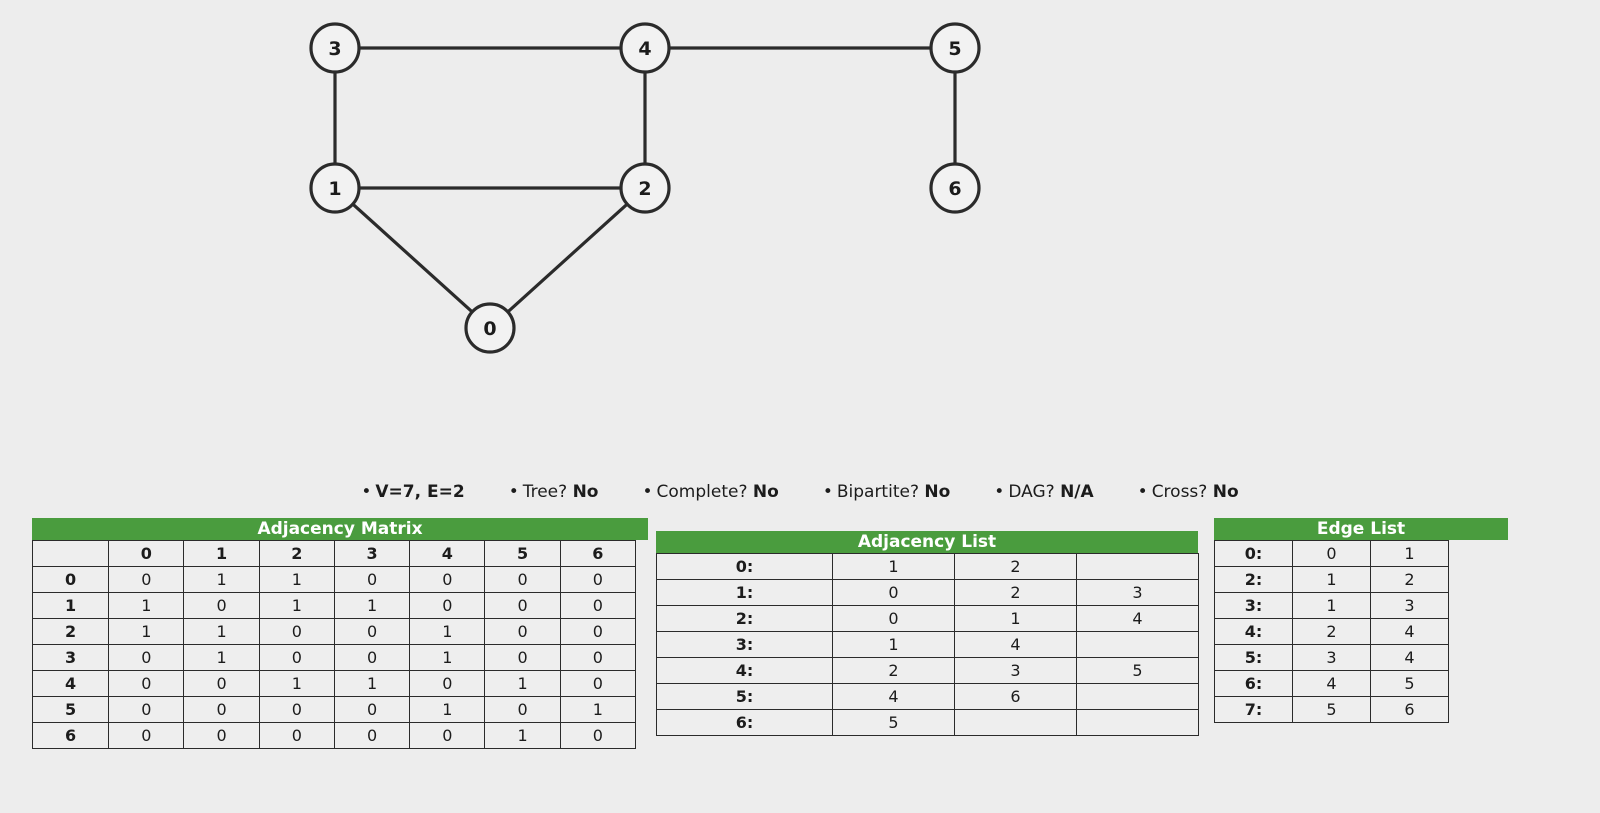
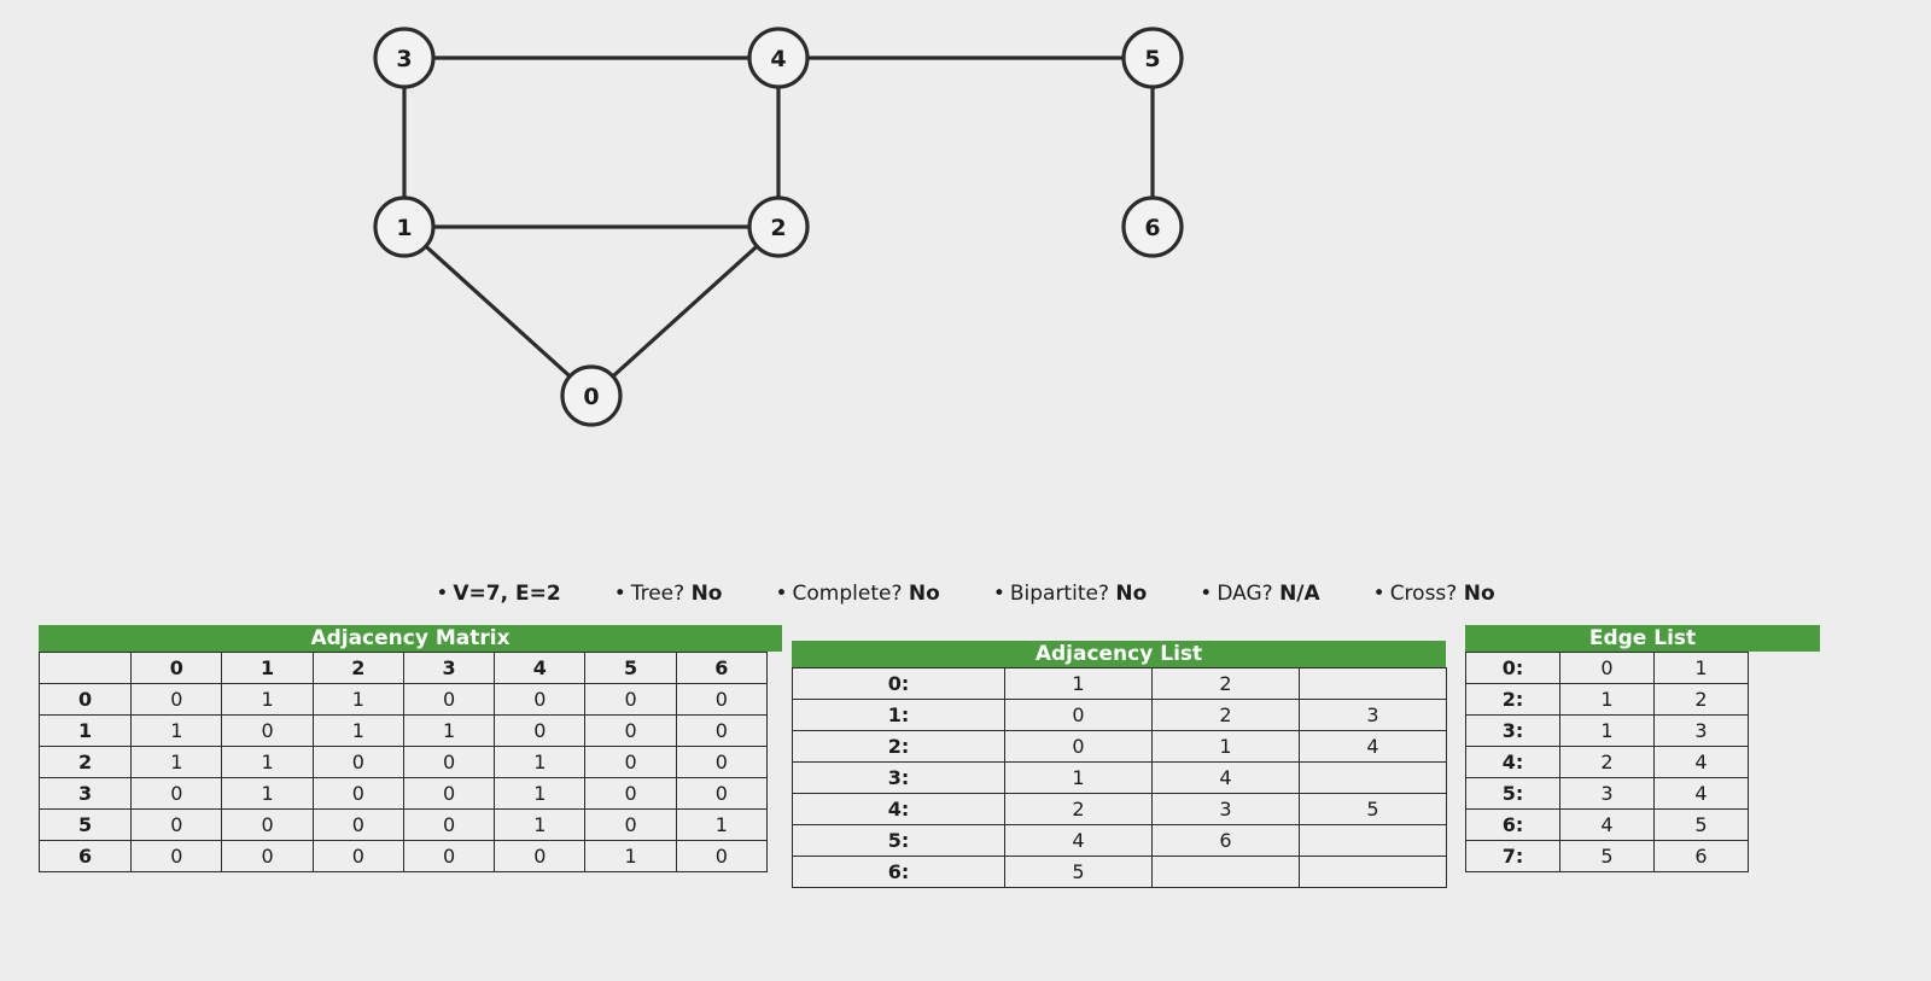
  0
  1
  2
  3
  4
  5
  6
  • V=7, E=2
  • Tree? No
  • Complete? No
  • Bipartite? No
  • DAG? N/A
  • Cross? No
  Adjacency Matrix
  	0	1	2	3	4	5	6
  0	0	1	1	0	0	0	0
  1	1	0	1	1	0	0	0
  2	1	1	0	0	1	0	0
  3	0	1	0	0	1	0	0
- 4	0	0	1	1	0	1	0
  5	0	0	0	0	1	0	1
  6	0	0	0	0	0	1	0
  Adjacency List
  0:	1	2
  1:	0	2	3
  2:	0	1	4
  3:	1	4
  4:	2	3	5
  5:	4	6
  6:	5
  Edge List
  0:	0	1
  2:	1	2
  3:	1	3
  4:	2	4
  5:	3	4
  6:	4	5
  7:	5	6
